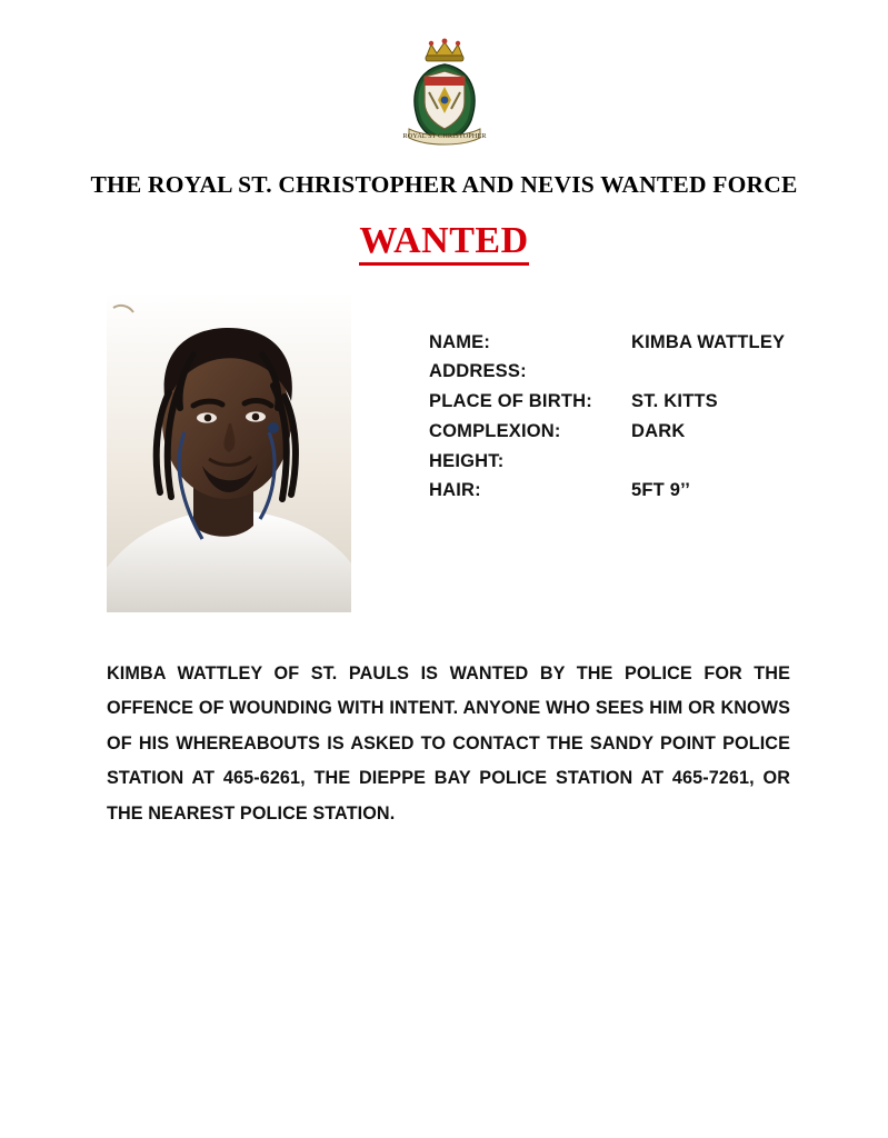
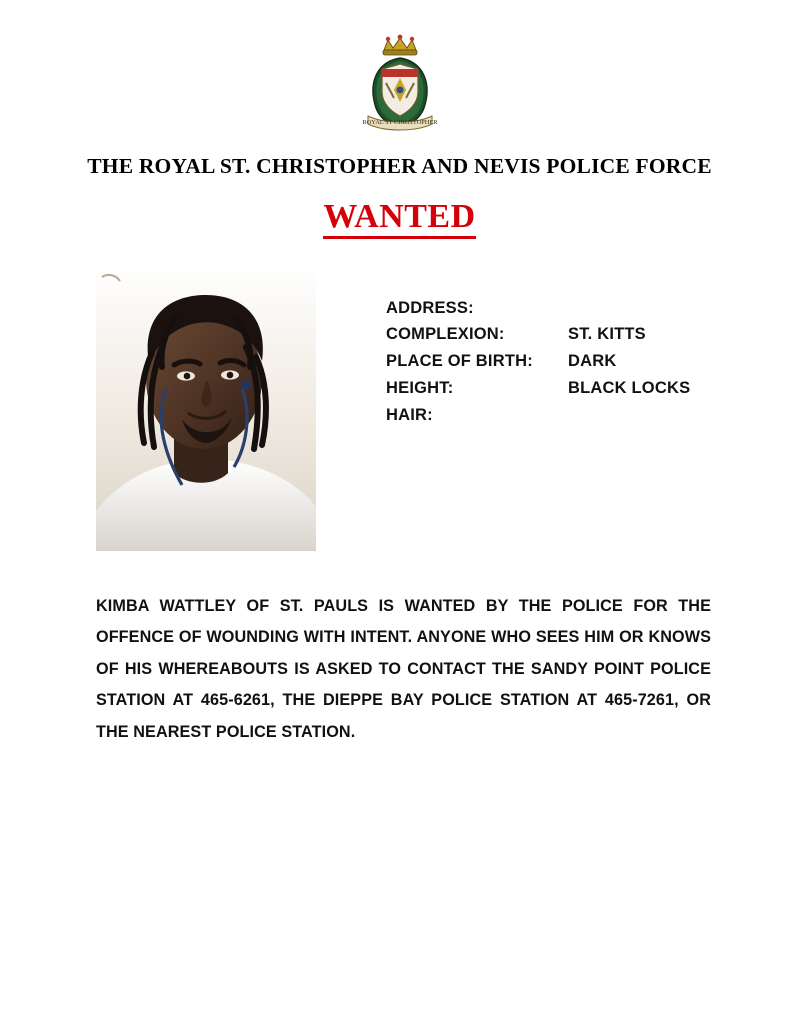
- THE ROYAL ST. CHRISTOPHER AND NEVIS WANTED FORCE
+ THE ROYAL ST. CHRISTOPHER AND NEVIS POLICE FORCE
  WANTED
- NAME:
- KIMBA WATTLEY
  ADDRESS:
- PLACE OF BIRTH:
+ COMPLEXION:
  ST. KITTS
- COMPLEXION:
+ PLACE OF BIRTH:
  DARK
  HEIGHT:
+ BLACK LOCKS
  HAIR:
- 5FT 9’’
  KIMBA WATTLEY OF ST. PAULS IS WANTED BY THE POLICE FOR THE OFFENCE OF WOUNDING WITH INTENT. ANYONE WHO SEES HIM OR KNOWS OF HIS WHEREABOUTS IS ASKED TO CONTACT THE SANDY POINT POLICE STATION AT 465-6261, THE DIEPPE BAY POLICE STATION AT 465-7261, OR THE NEAREST POLICE STATION.
